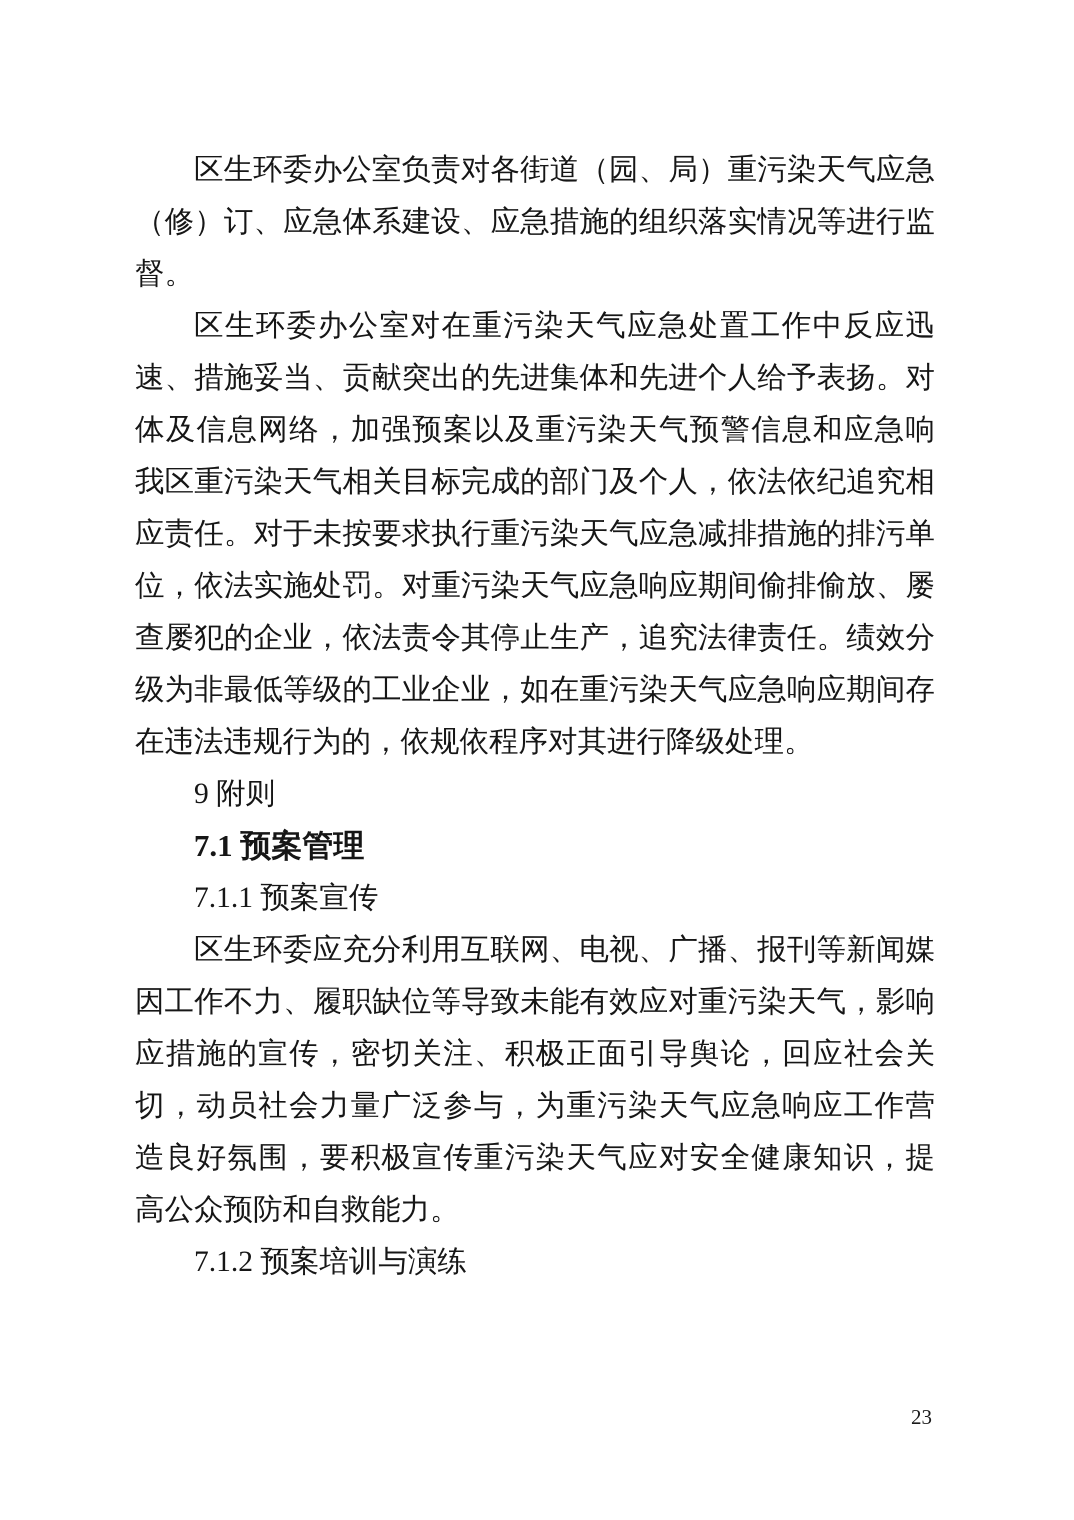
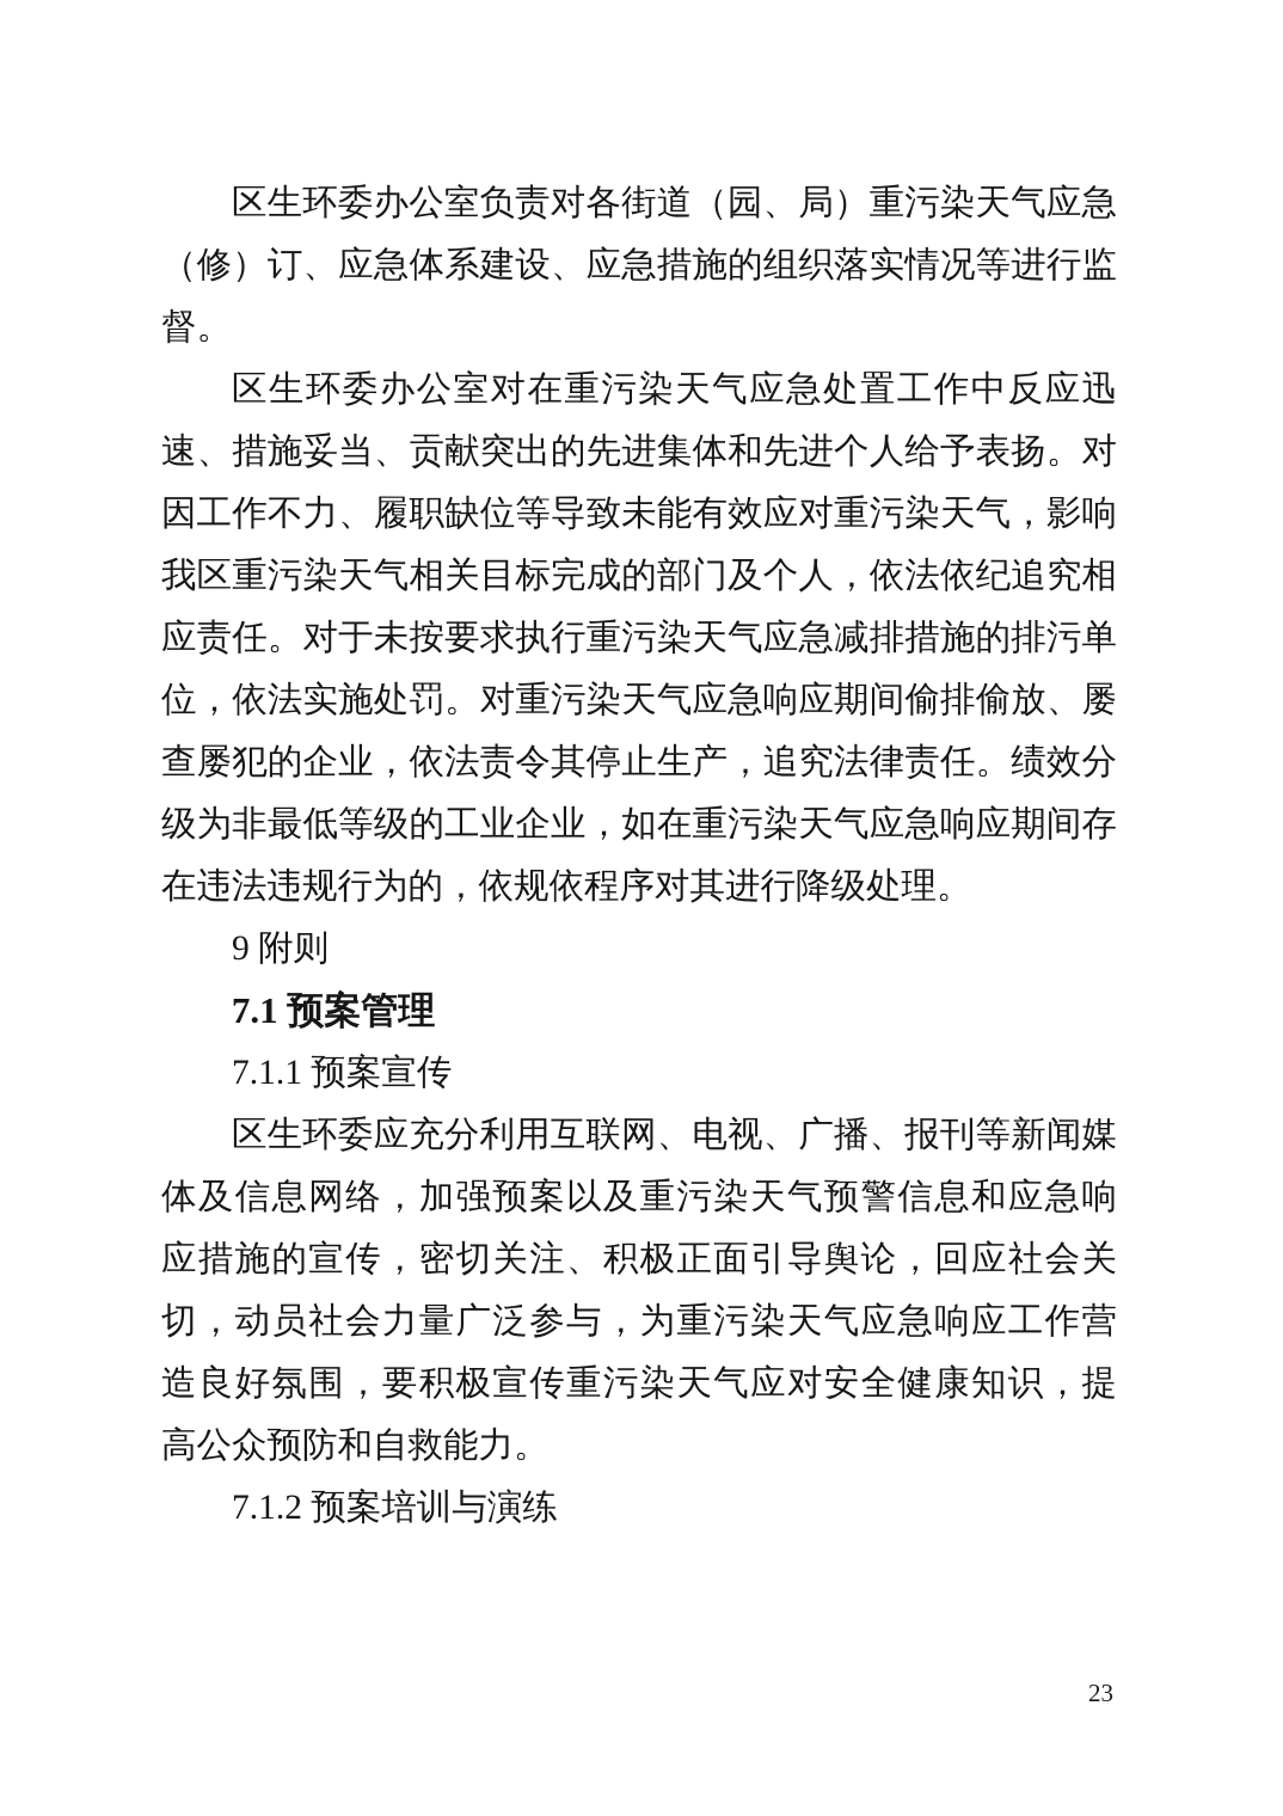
  区生环委办公室负责对各街道（园、局）重污染天气应急
  （修）订、应急体系建设、应急措施的组织落实情况等进行监
  督。
  区生环委办公室对在重污染天气应急处置工作中反应迅
  速、措施妥当、贡献突出的先进集体和先进个人给予表扬。对
- 体及信息网络，加强预案以及重污染天气预警信息和应急响
+ 因工作不力、履职缺位等导致未能有效应对重污染天气，影响
  我区重污染天气相关目标完成的部门及个人，依法依纪追究相
  应责任。对于未按要求执行重污染天气应急减排措施的排污单
  位，依法实施处罚。对重污染天气应急响应期间偷排偷放、屡
  查屡犯的企业，依法责令其停止生产，追究法律责任。绩效分
  级为非最低等级的工业企业，如在重污染天气应急响应期间存
  在违法违规行为的，依规依程序对其进行降级处理。
  9 附则
  7.1 预案管理
  7.1.1 预案宣传
  区生环委应充分利用互联网、电视、广播、报刊等新闻媒
- 因工作不力、履职缺位等导致未能有效应对重污染天气，影响
+ 体及信息网络，加强预案以及重污染天气预警信息和应急响
  应措施的宣传，密切关注、积极正面引导舆论，回应社会关
  切，动员社会力量广泛参与，为重污染天气应急响应工作营
  造良好氛围，要积极宣传重污染天气应对安全健康知识，提
  高公众预防和自救能力。
  7.1.2 预案培训与演练
  23
